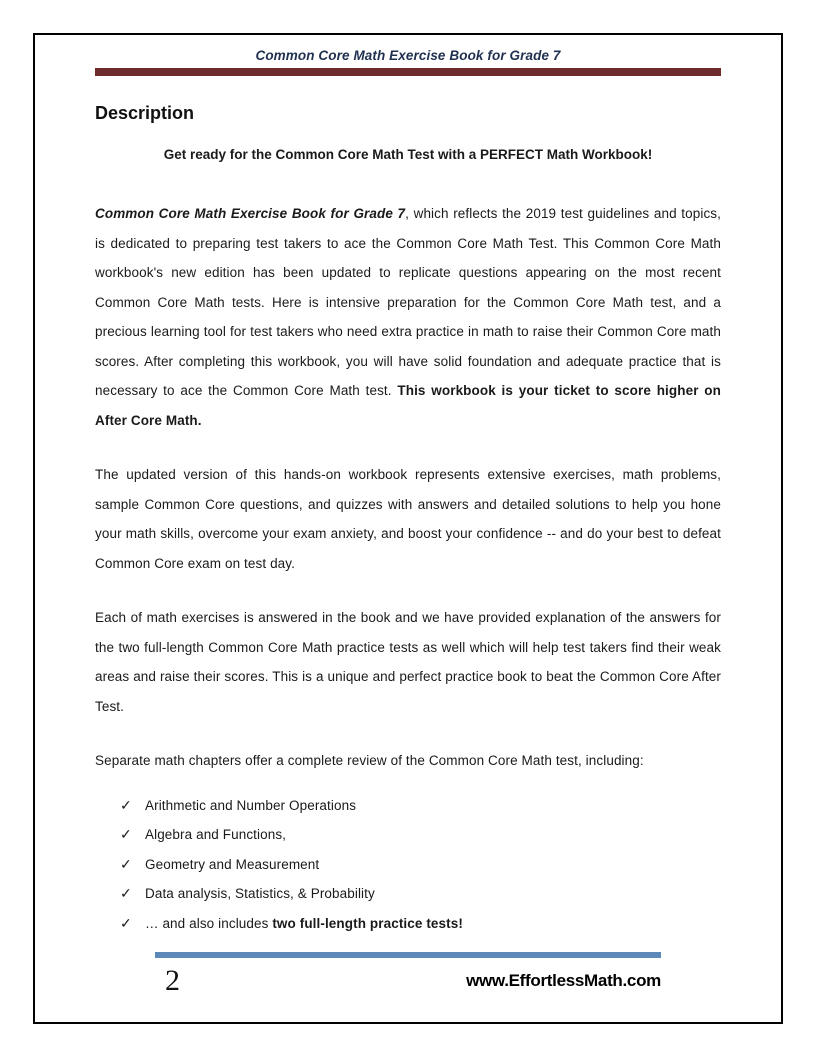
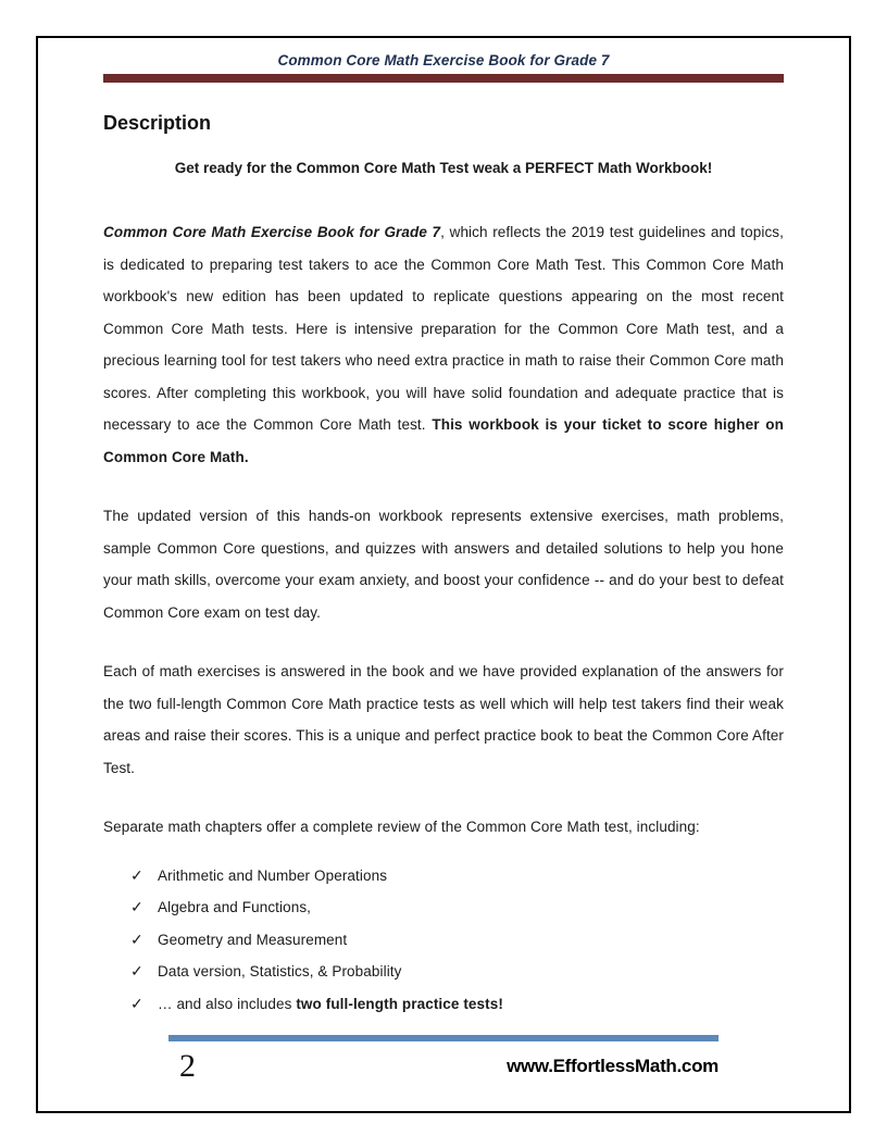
  Common Core Math Exercise Book for Grade 7
  Description
- Get ready for the Common Core Math Test with a PERFECT Math Workbook!
+ Get ready for the Common Core Math Test weak a PERFECT Math Workbook!
- Common Core Math Exercise Book for Grade 7, which reflects the 2019 test guidelines and topics, is dedicated to preparing test takers to ace the Common Core Math Test. This Common Core Math workbook's new edition has been updated to replicate questions appearing on the most recent Common Core Math tests. Here is intensive preparation for the Common Core Math test, and a precious learning tool for test takers who need extra practice in math to raise their Common Core math scores. After completing this workbook, you will have solid foundation and adequate practice that is necessary to ace the Common Core Math test. This workbook is your ticket to score higher on After Core Math.
+ Common Core Math Exercise Book for Grade 7, which reflects the 2019 test guidelines and topics, is dedicated to preparing test takers to ace the Common Core Math Test. This Common Core Math workbook's new edition has been updated to replicate questions appearing on the most recent Common Core Math tests. Here is intensive preparation for the Common Core Math test, and a precious learning tool for test takers who need extra practice in math to raise their Common Core math scores. After completing this workbook, you will have solid foundation and adequate practice that is necessary to ace the Common Core Math test. This workbook is your ticket to score higher on Common Core Math.
  The updated version of this hands-on workbook represents extensive exercises, math problems, sample Common Core questions, and quizzes with answers and detailed solutions to help you hone your math skills, overcome your exam anxiety, and boost your confidence -- and do your best to defeat Common Core exam on test day.
  Each of math exercises is answered in the book and we have provided explanation of the answers for the two full-length Common Core Math practice tests as well which will help test takers find their weak areas and raise their scores. This is a unique and perfect practice book to beat the Common Core After Test.
  Separate math chapters offer a complete review of the Common Core Math test, including:
  ✓
  Arithmetic and Number Operations
  ✓
  Algebra and Functions,
  ✓
  Geometry and Measurement
  ✓
- Data analysis, Statistics, & Probability
+ Data version, Statistics, & Probability
  ✓
  … and also includes two full-length practice tests!
  2
  www.EffortlessMath.com
